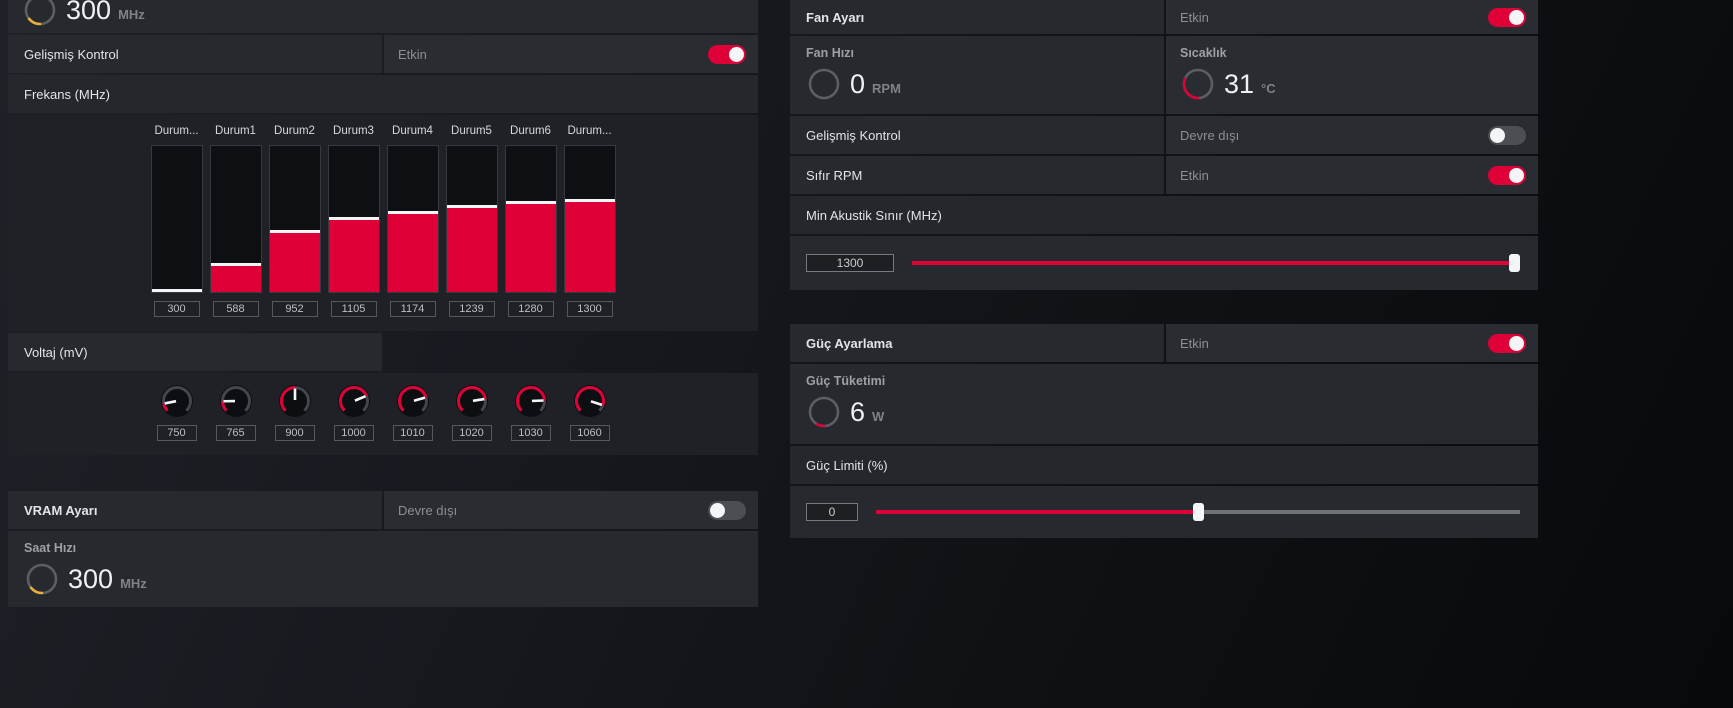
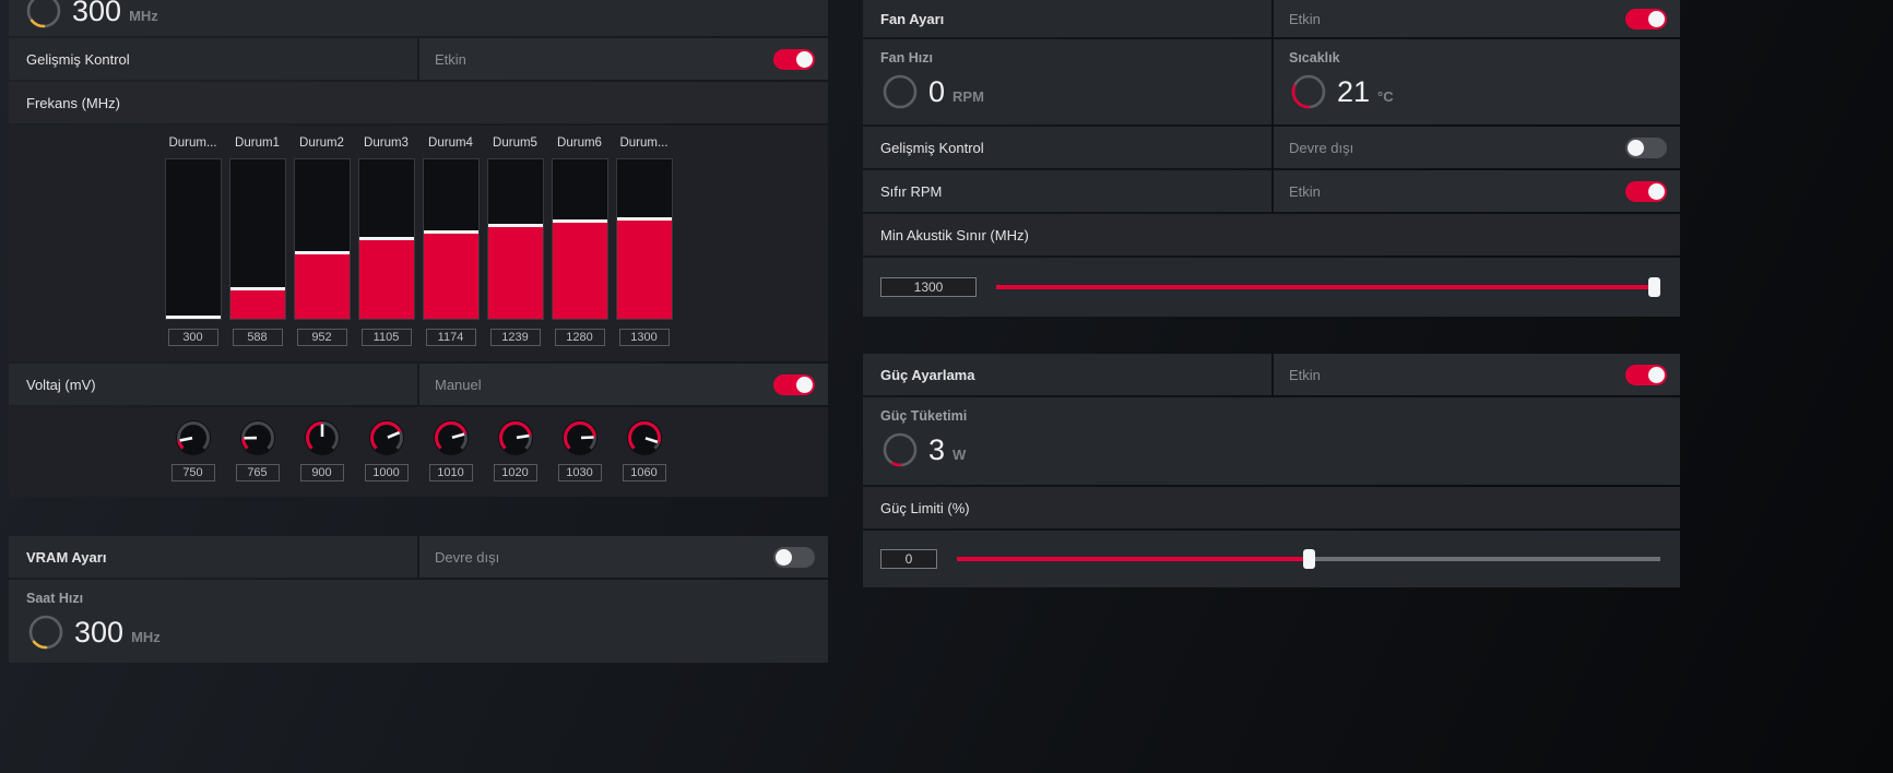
  300
  MHz
  Gelişmiş Kontrol
  Etkin
  Frekans (MHz)
  Durum...
  300
  Durum1
  588
  Durum2
  952
  Durum3
  1105
  Durum4
  1174
  Durum5
  1239
  Durum6
  1280
  Durum...
  1300
  Voltaj (mV)
+ Manuel
  750
  765
  900
  1000
  1010
  1020
  1030
  1060
  VRAM Ayarı
  Devre dışı
  Saat Hızı
  300
  MHz
  Fan Ayarı
  Etkin
  Fan Hızı
  0
  RPM
  Sıcaklık
- 31
+ 21
  °C
  Gelişmiş Kontrol
  Devre dışı
  Sıfır RPM
  Etkin
  Min Akustik Sınır (MHz)
  1300
  Güç Ayarlama
  Etkin
  Güç Tüketimi
- 6
+ 3
  W
  Güç Limiti (%)
  0
